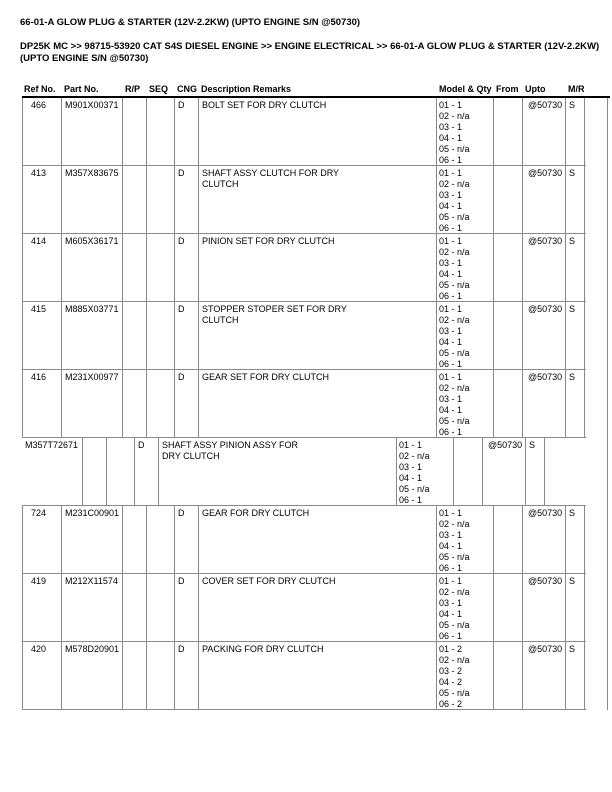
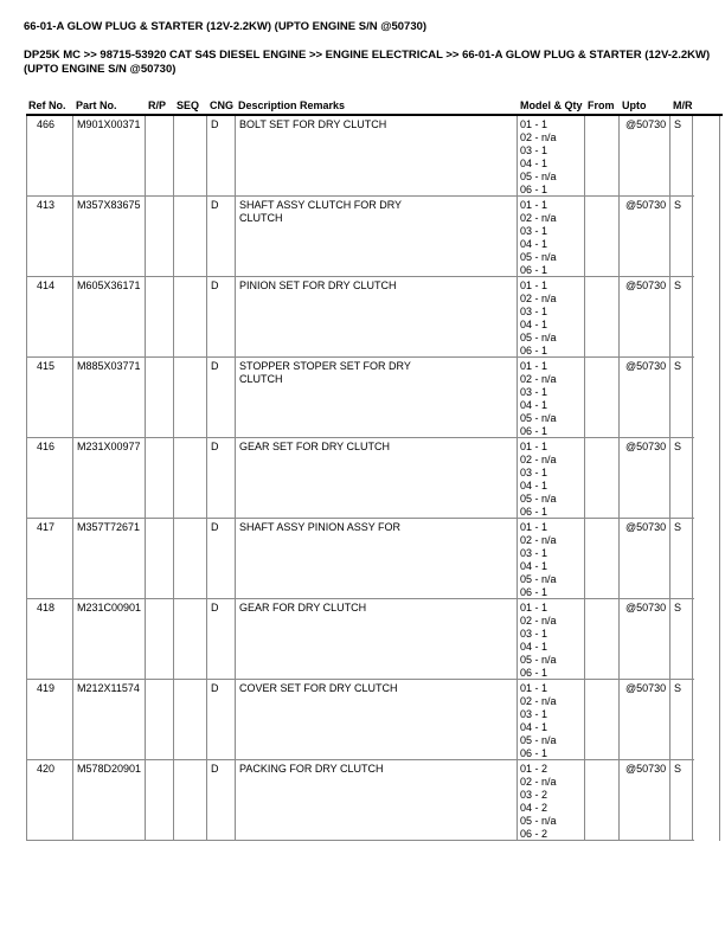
  66-01-A GLOW PLUG & STARTER (12V-2.2KW) (UPTO ENGINE S/N @50730)
  DP25K MC >> 98715-53920 CAT S4S DIESEL ENGINE >> ENGINE ELECTRICAL >> 66-01-A GLOW PLUG & STARTER (12V-2.2KW) (UPTO ENGINE S/N @50730)
  Ref No.
  Part No.
  R/P
  SEQ
  CNG
  Description Remarks
  Model & Qty
  From
  Upto
  M/R
  466
  M901X00371
  D
  BOLT SET FOR DRY CLUTCH
  01 - 1
  02 - n/a
  03 - 1
  04 - 1
  05 - n/a
  06 - 1
  @50730
  S
  413
  M357X83675
  D
  SHAFT ASSY CLUTCH FOR DRY
  CLUTCH
  01 - 1
  02 - n/a
  03 - 1
  04 - 1
  05 - n/a
  06 - 1
  @50730
  S
  414
  M605X36171
  D
  PINION SET FOR DRY CLUTCH
  01 - 1
  02 - n/a
  03 - 1
  04 - 1
  05 - n/a
  06 - 1
  @50730
  S
  415
  M885X03771
  D
  STOPPER STOPER SET FOR DRY
  CLUTCH
  01 - 1
  02 - n/a
  03 - 1
  04 - 1
  05 - n/a
  06 - 1
  @50730
  S
  416
  M231X00977
  D
  GEAR SET FOR DRY CLUTCH
  01 - 1
  02 - n/a
  03 - 1
  04 - 1
  05 - n/a
  06 - 1
  @50730
  S
+ 417
  M357T72671
  D
  SHAFT ASSY PINION ASSY FOR
- DRY CLUTCH
  01 - 1
  02 - n/a
  03 - 1
  04 - 1
  05 - n/a
  06 - 1
  @50730
  S
- 724
+ 418
  M231C00901
  D
  GEAR FOR DRY CLUTCH
  01 - 1
  02 - n/a
  03 - 1
  04 - 1
  05 - n/a
  06 - 1
  @50730
  S
  419
  M212X11574
  D
  COVER SET FOR DRY CLUTCH
  01 - 1
  02 - n/a
  03 - 1
  04 - 1
  05 - n/a
  06 - 1
  @50730
  S
  420
  M578D20901
  D
  PACKING FOR DRY CLUTCH
  01 - 2
  02 - n/a
  03 - 2
  04 - 2
  05 - n/a
  06 - 2
  @50730
  S
